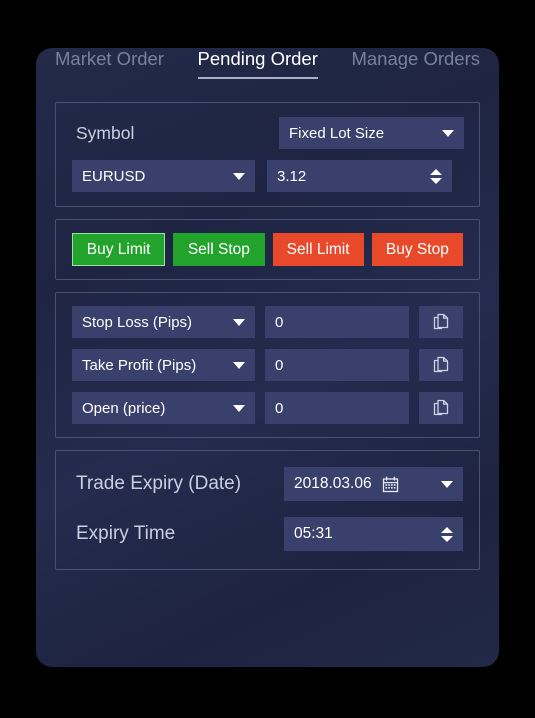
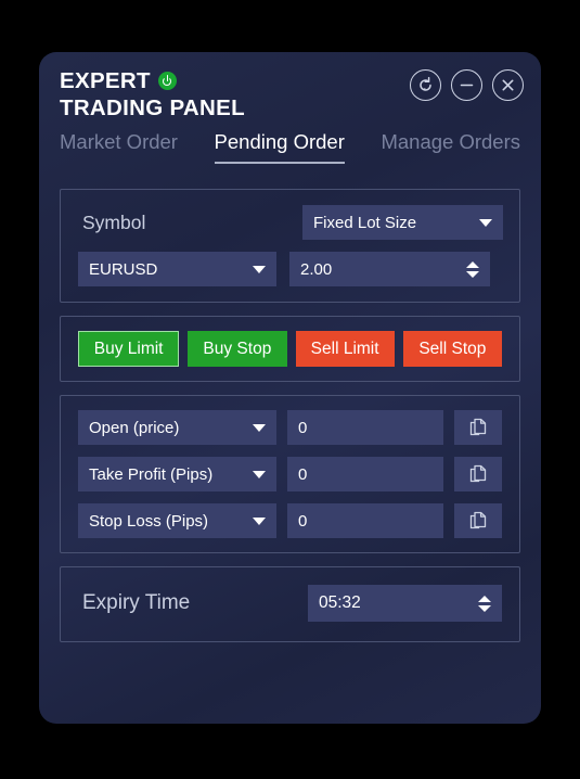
+ EXPERT
+ TRADING PANEL
  Market Order
  Pending Order
  Manage Orders
  Symbol
  Fixed Lot Size
  EURUSD
- 3.12
+ 2.00
  Buy Limit
- Sell Stop
+ Buy Stop
  Sell Limit
- Buy Stop
+ Sell Stop
- Stop Loss (Pips)
+ Open (price)
  0
  Take Profit (Pips)
  0
- Open (price)
+ Stop Loss (Pips)
  0
- Trade Expiry (Date)
- 2018.03.06
  Expiry Time
- 05:31
+ 05:32
